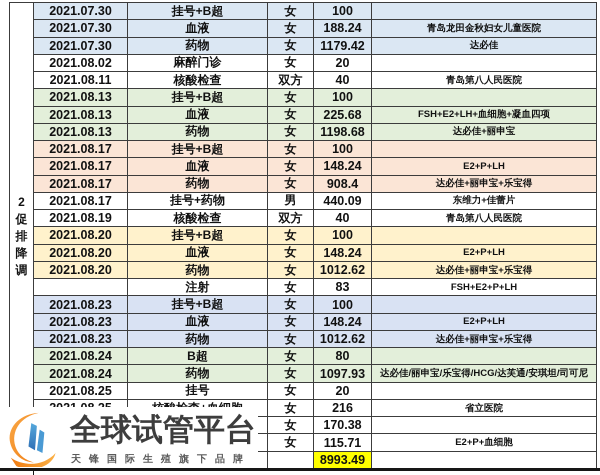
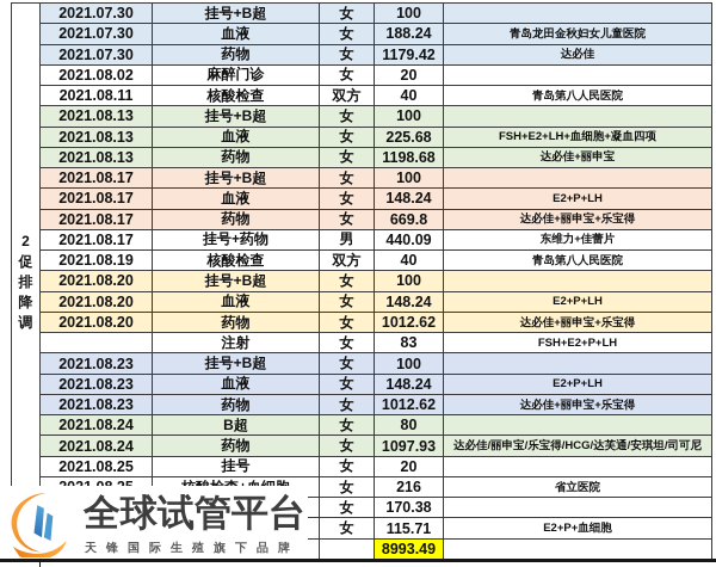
  2
  促
  排
  降
  调
  2021.07.30
  挂号+B超
  女
  100
  2021.07.30
  血液
  女
  188.24
  青岛龙田金秋妇女儿童医院
  2021.07.30
  药物
  女
  1179.42
  达必佳
  2021.08.02
  麻醉门诊
  女
  20
  2021.08.11
  核酸检查
  双方
  40
  青岛第八人民医院
  2021.08.13
  挂号+B超
  女
  100
  2021.08.13
  血液
  女
  225.68
  FSH+E2+LH+血细胞+凝血四项
  2021.08.13
  药物
  女
  1198.68
  达必佳+丽申宝
  2021.08.17
  挂号+B超
  女
  100
  2021.08.17
  血液
  女
  148.24
  E2+P+LH
  2021.08.17
  药物
  女
- 908.4
+ 669.8
  达必佳+丽申宝+乐宝得
  2021.08.17
  挂号+药物
  男
  440.09
  东维力+佳蕾片
  2021.08.19
  核酸检查
  双方
  40
  青岛第八人民医院
  2021.08.20
  挂号+B超
  女
  100
  2021.08.20
  血液
  女
  148.24
  E2+P+LH
  2021.08.20
  药物
  女
  1012.62
  达必佳+丽申宝+乐宝得
  注射
  女
  83
  FSH+E2+P+LH
  2021.08.23
  挂号+B超
  女
  100
  2021.08.23
  血液
  女
  148.24
  E2+P+LH
  2021.08.23
  药物
  女
  1012.62
  达必佳+丽申宝+乐宝得
  2021.08.24
  B超
  女
  80
  2021.08.24
  药物
  女
  1097.93
  达必佳/丽申宝/乐宝得/HCG/达芙通/安琪坦/司可尼
  2021.08.25
  挂号
  女
  20
  女
  216
  省立医院
  女
  170.38
  女
  115.71
  E2+P+血细胞
  8993.49
  全球试管平台
  天锋国际生殖旗下品牌
